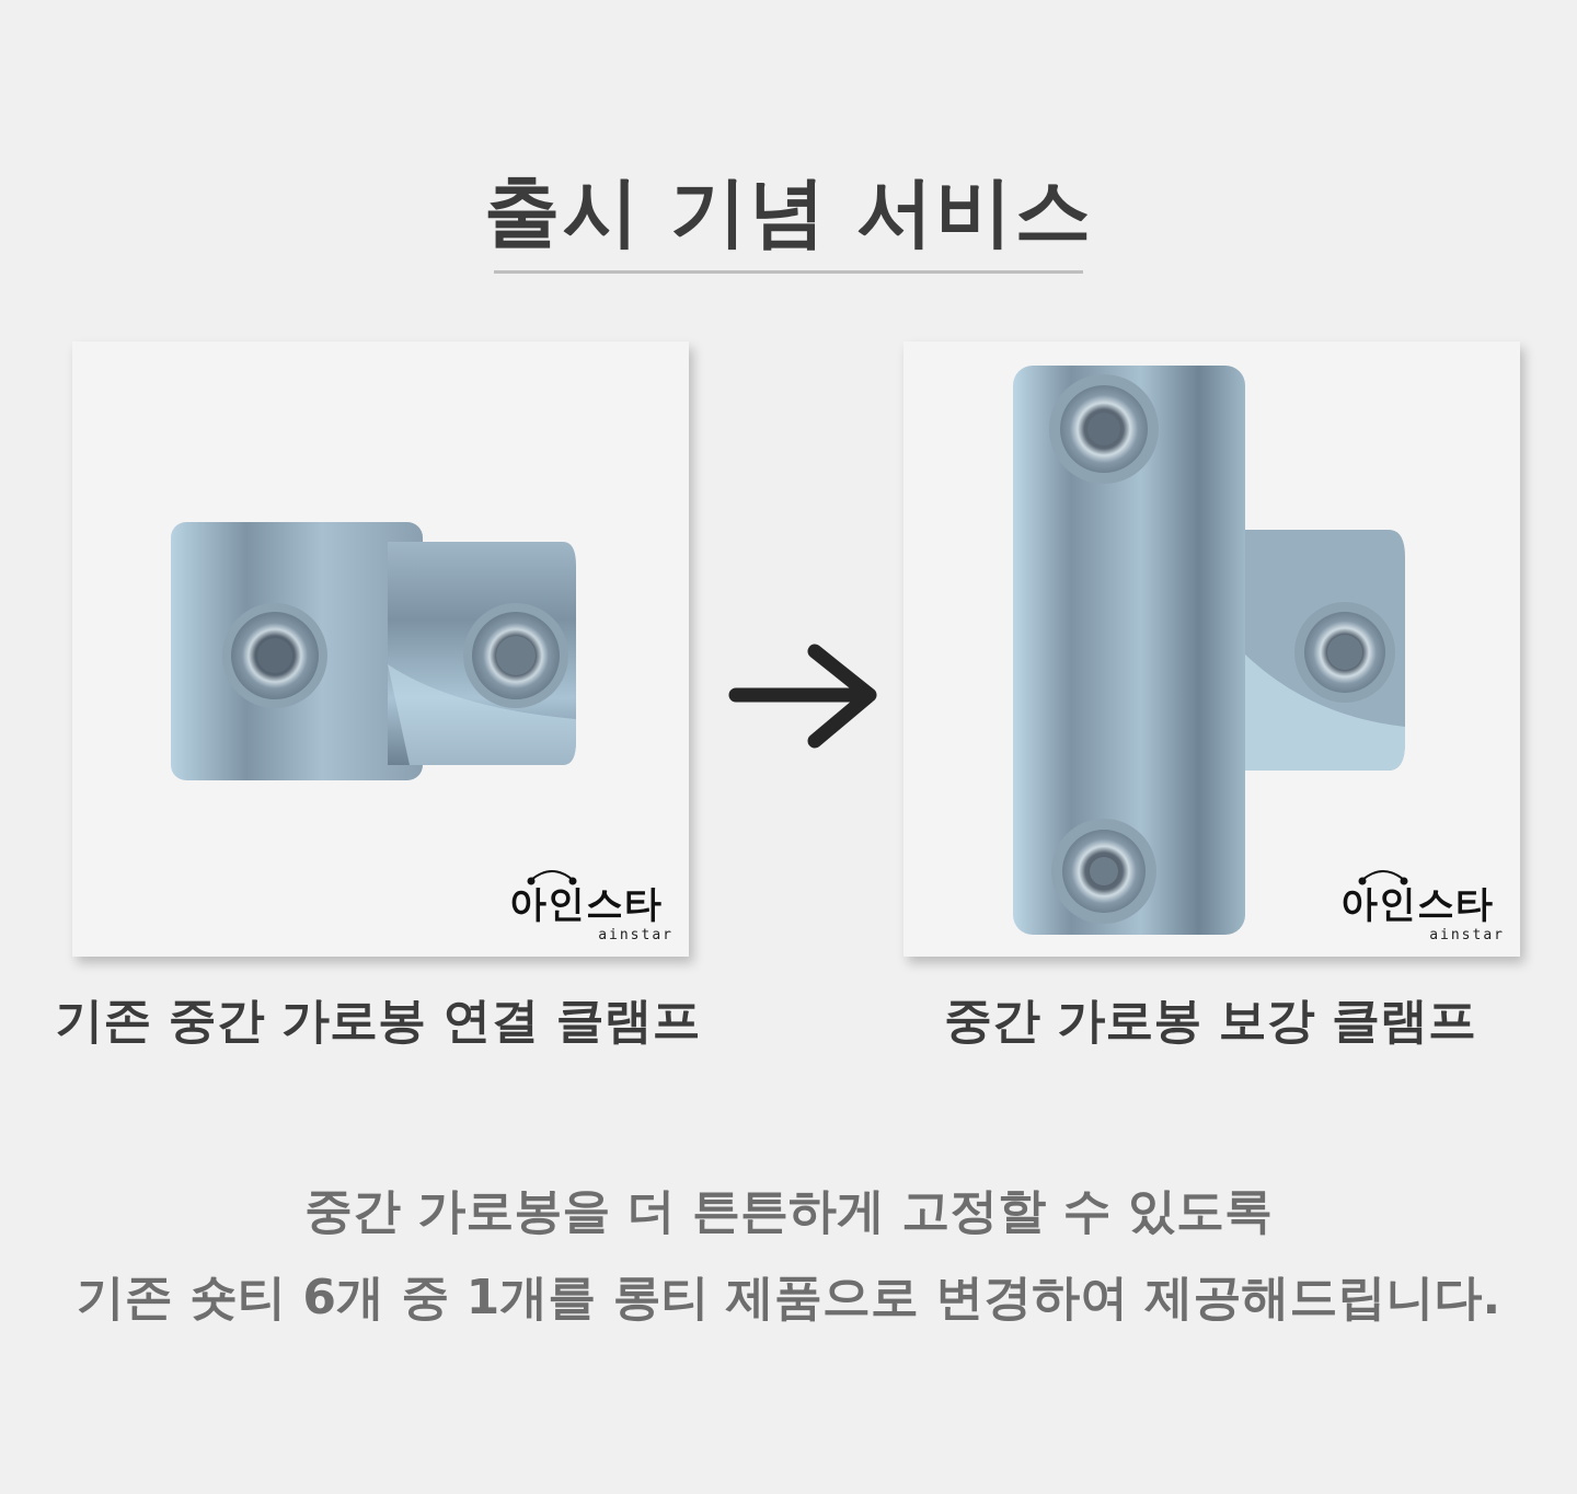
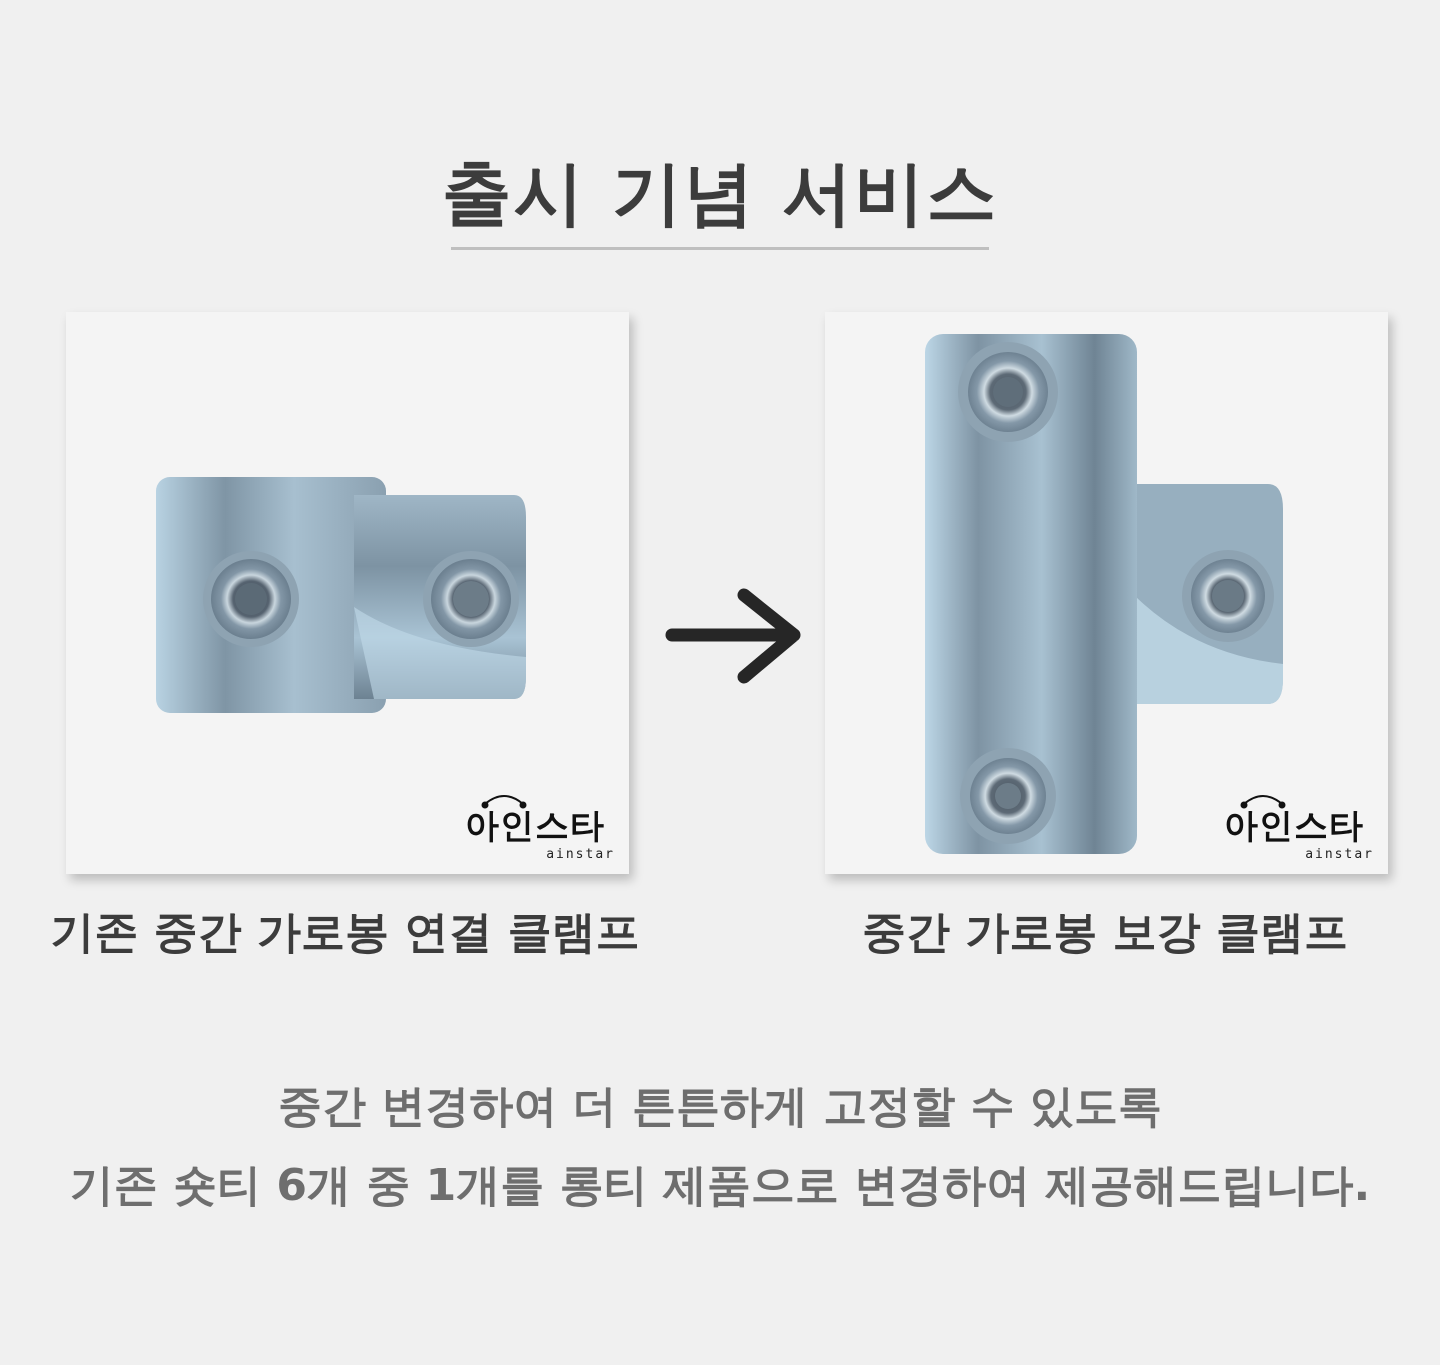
  출시 기념 서비스
  아인스타
  ainstar
  아인스타
  ainstar
  기존 중간 가로봉 연결 클램프
  중간 가로봉 보강 클램프
- 중간 가로봉을 더 튼튼하게 고정할 수 있도록
+ 중간 변경하여 더 튼튼하게 고정할 수 있도록
  기존 숏티 6개 중 1개를 롱티 제품으로 변경하여 제공해드립니다.
